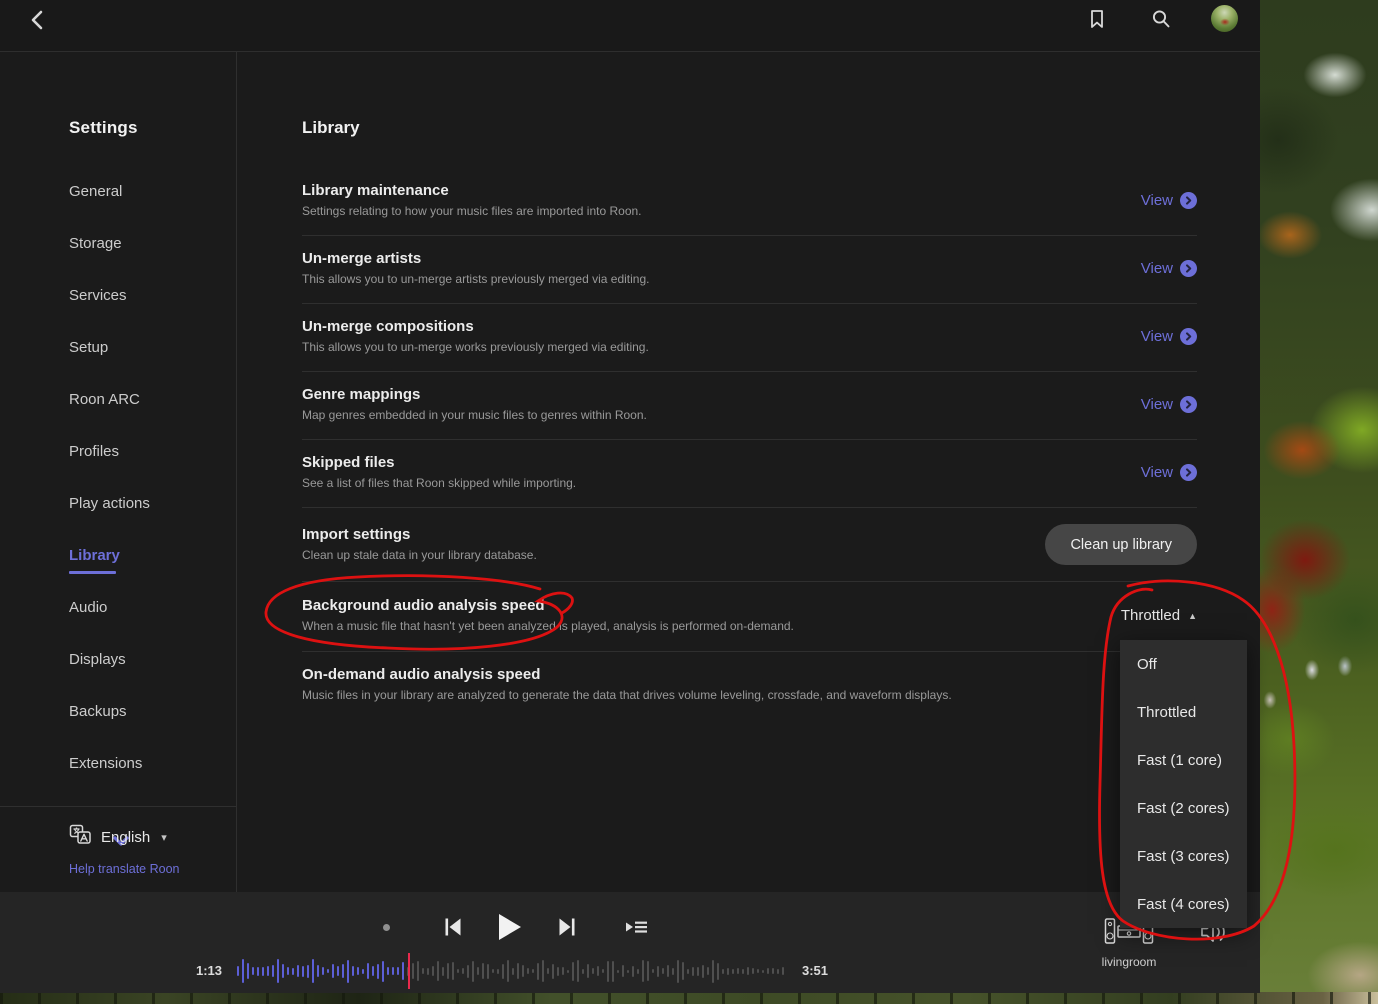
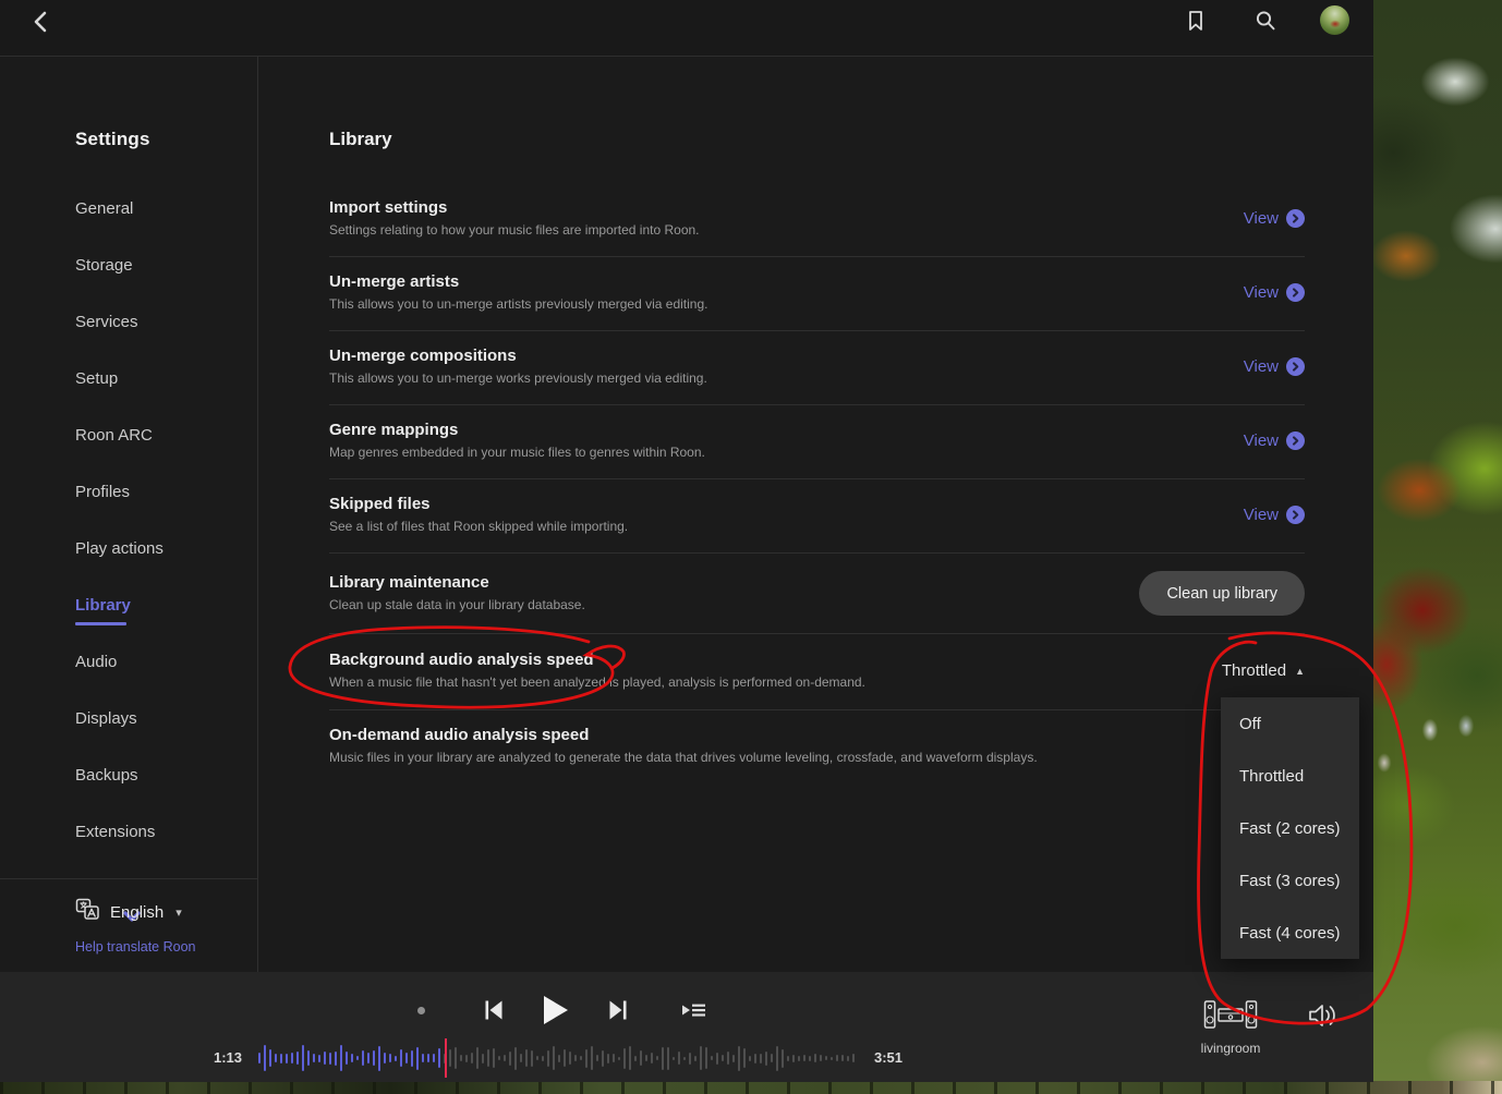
  Settings
  General
  Storage
  Services
  Setup
  Roon ARC
  Profiles
  Play actions
  Library
  Audio
  Displays
  Backups
  Extensions
  English
  ▾
  Help translate Roon
  Library
- Library maintenance
+ Import settings
  Settings relating to how your music files are imported into Roon.
  View
  Un-merge artists
  This allows you to un-merge artists previously merged via editing.
  View
  Un-merge compositions
  This allows you to un-merge works previously merged via editing.
  View
  Genre mappings
  Map genres embedded in your music files to genres within Roon.
  View
  Skipped files
  See a list of files that Roon skipped while importing.
  View
- Import settings
+ Library maintenance
  Clean up stale data in your library database.
  Clean up library
  Background audio analysis speed
  When a music file that hasn't yet been analyzed is played, analysis is performed on-demand.
  Throttled
  ▲
  On-demand audio analysis speed
  Music files in your library are analyzed to generate the data that drives volume leveling, crossfade, and waveform displays.
  Off
  Throttled
- Fast (1 core)
  Fast (2 cores)
  Fast (3 cores)
  Fast (4 cores)
  1:13
  3:51
  livingroom
